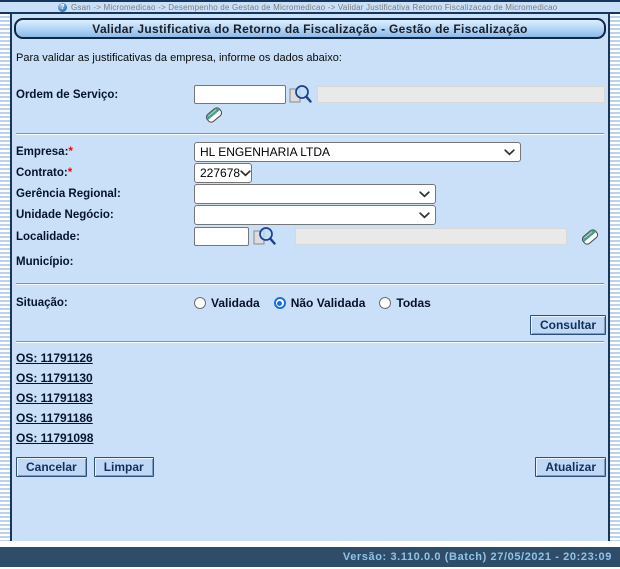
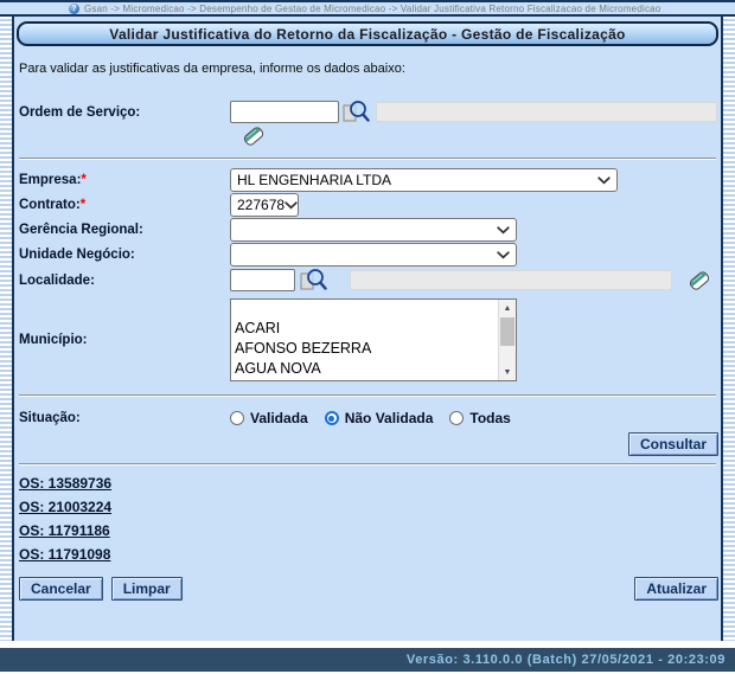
  Gsan -> Micromedicao -> Desempenho de Gestao de Micromedicao -> Validar Justificativa Retorno Fiscalizacao de Micromedicao
  Validar Justificativa do Retorno da Fiscalização - Gestão de Fiscalização
  Para validar as justificativas da empresa, informe os dados abaixo:
  Ordem de Serviço:
  Empresa:*
  HL ENGENHARIA LTDA
  Contrato:*
  227678
  Gerência Regional:
  Unidade Negócio:
  Localidade:
  Município:
+ ACARI
+ AFONSO BEZERRA
+ AGUA NOVA
  Situação:
  Validada
  Não Validada
  Todas
  Consultar
- OS: 11791126
+ OS: 13589736
- OS: 11791130
- OS: 11791183
+ OS: 21003224
  OS: 11791186
  OS: 11791098
  Cancelar
  Limpar
  Atualizar
  Versão: 3.110.0.0 (Batch) 27/05/2021 - 20:23:09
